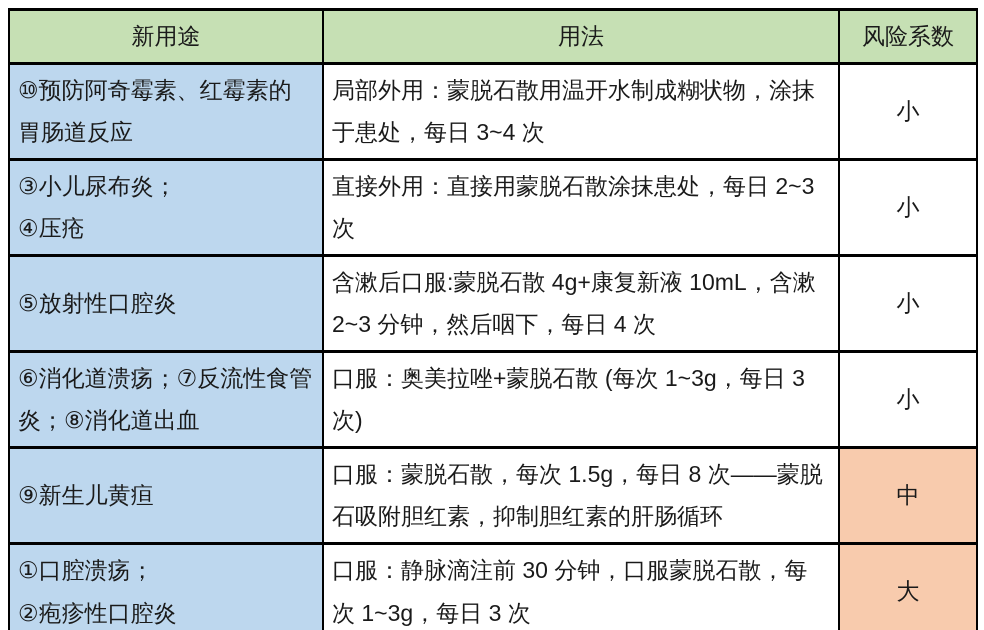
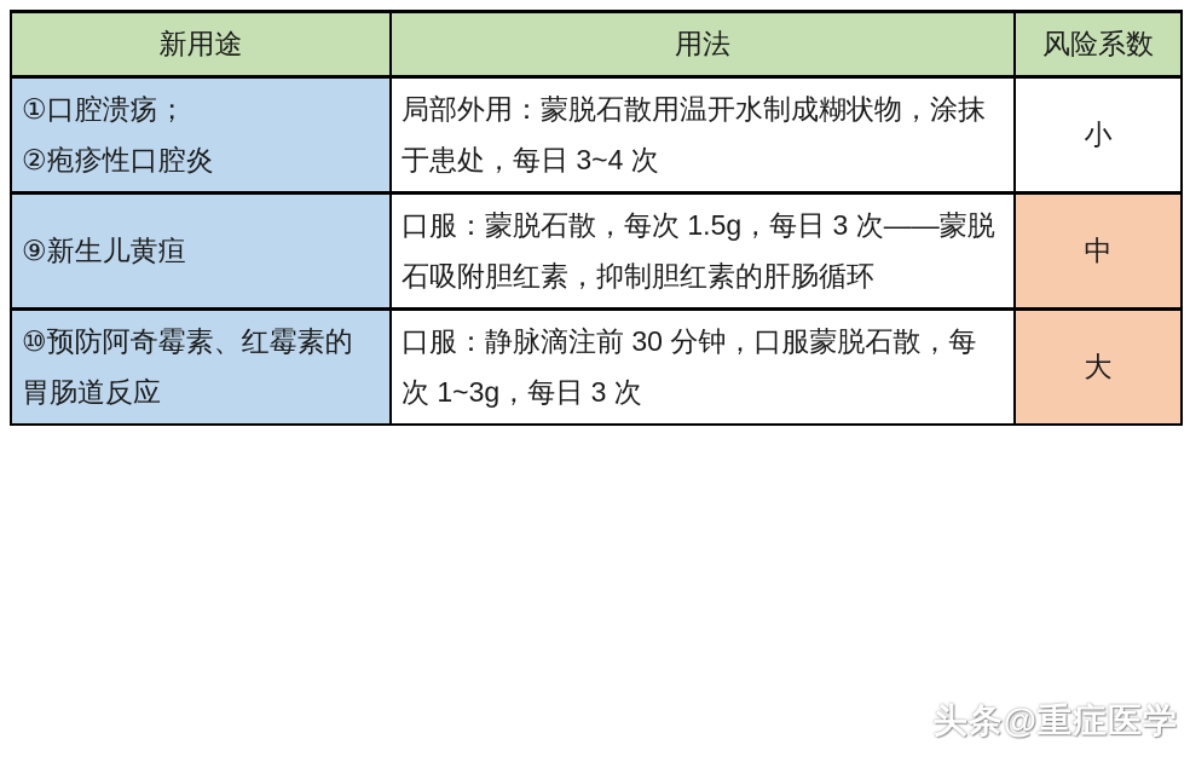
  新用途	用法	风险系数
- ⑩预防阿奇霉素、红霉素的胃肠道反应	局部外用：蒙脱石散用温开水制成糊状物，涂抹于患处，每日 3~4 次	小
+ ①口腔溃疡； ②疱疹性口腔炎	局部外用：蒙脱石散用温开水制成糊状物，涂抹于患处，每日 3~4 次	小
- ③小儿尿布炎； ④压疮	直接外用：直接用蒙脱石散涂抹患处，每日 2~3 次	小
- ⑤放射性口腔炎	含漱后口服:蒙脱石散 4g+康复新液 10mL，含漱 2~3 分钟，然后咽下，每日 4 次	小
- ⑥消化道溃疡；⑦反流性食管炎；⑧消化道出血	口服：奥美拉唑+蒙脱石散 (每次 1~3g，每日 3 次)	小
- ⑨新生儿黄疸	口服：蒙脱石散，每次 1.5g，每日 8 次——蒙脱石吸附胆红素，抑制胆红素的肝肠循环	中
+ ⑨新生儿黄疸	口服：蒙脱石散，每次 1.5g，每日 3 次——蒙脱石吸附胆红素，抑制胆红素的肝肠循环	中
- ①口腔溃疡； ②疱疹性口腔炎	口服：静脉滴注前 30 分钟，口服蒙脱石散，每次 1~3g，每日 3 次	大
+ ⑩预防阿奇霉素、红霉素的胃肠道反应	口服：静脉滴注前 30 分钟，口服蒙脱石散，每次 1~3g，每日 3 次	大
+ 头条@重症医学
